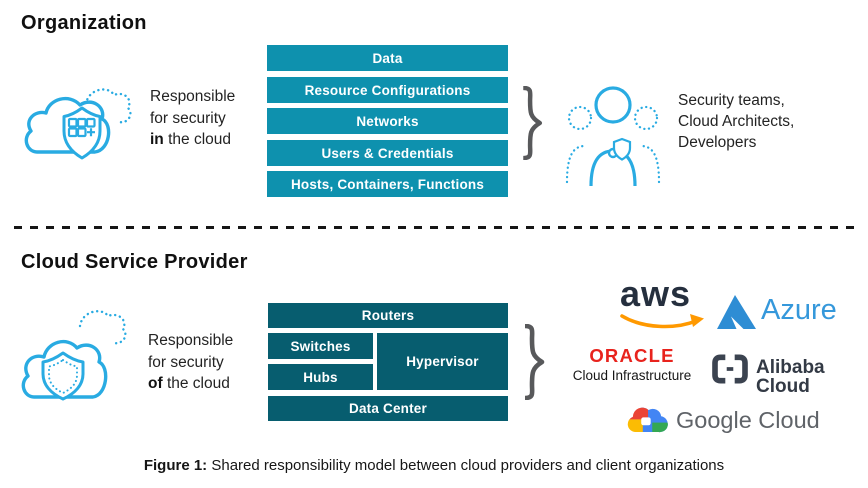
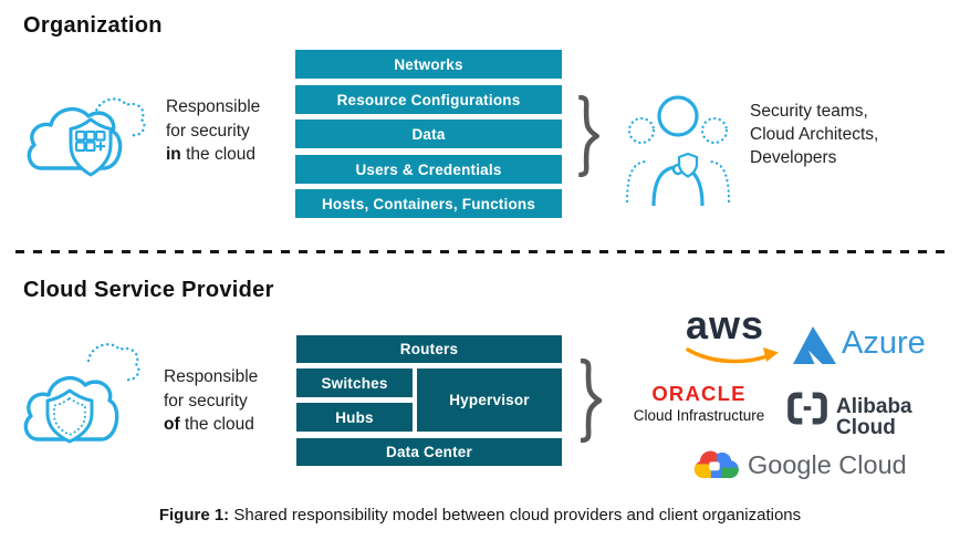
  Organization
  Responsible
  for security
  in the cloud
- Data
+ Networks
  Resource Configurations
- Networks
+ Data
  Users & Credentials
  Hosts, Containers, Functions
  Security teams,
  Cloud Architects,
  Developers
  Cloud Service Provider
  Responsible
  for security
  of the cloud
  Routers
  Switches
  Hypervisor
  Hubs
  Data Center
  aws
  Azure
  ORACLE
  Cloud Infrastructure
  Alibaba Cloud
  Google Cloud
  Figure 1: Shared responsibility model between cloud providers and client organizations
